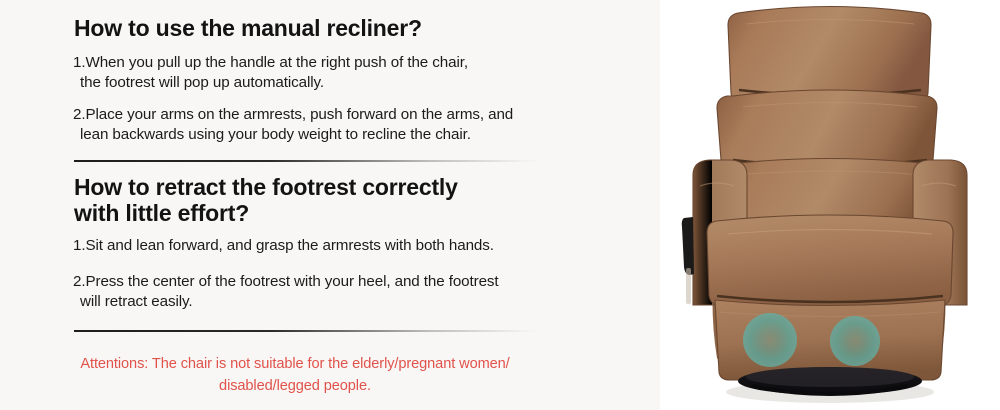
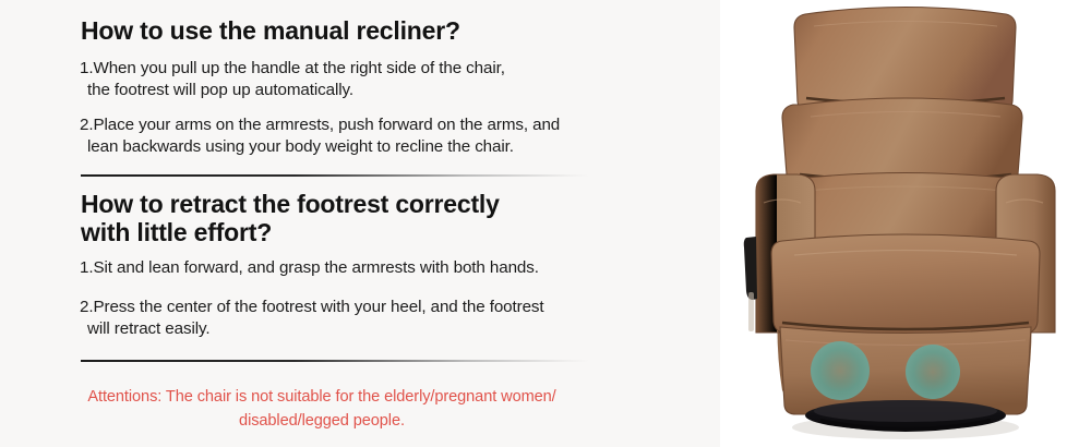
  How to use the manual recliner?
- 1.When you pull up the handle at the right push of the chair,
+ 1.When you pull up the handle at the right side of the chair,
  the footrest will pop up automatically.
  2.Place your arms on the armrests, push forward on the arms, and
  lean backwards using your body weight to recline the chair.
  How to retract the footrest correctly
  with little effort?
  1.Sit and lean forward, and grasp the armrests with both hands.
  2.Press the center of the footrest with your heel, and the footrest
  will retract easily.
  Attentions: The chair is not suitable for the elderly/pregnant women/ disabled/legged people.
